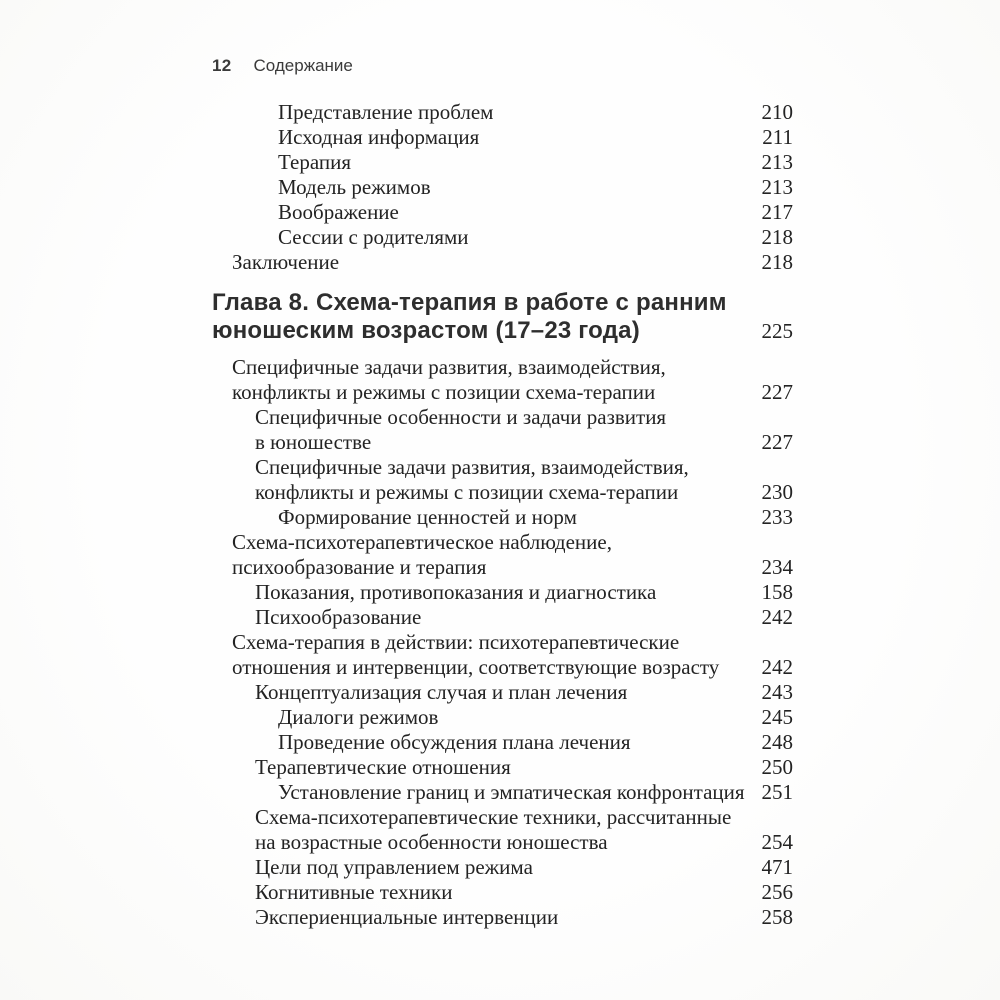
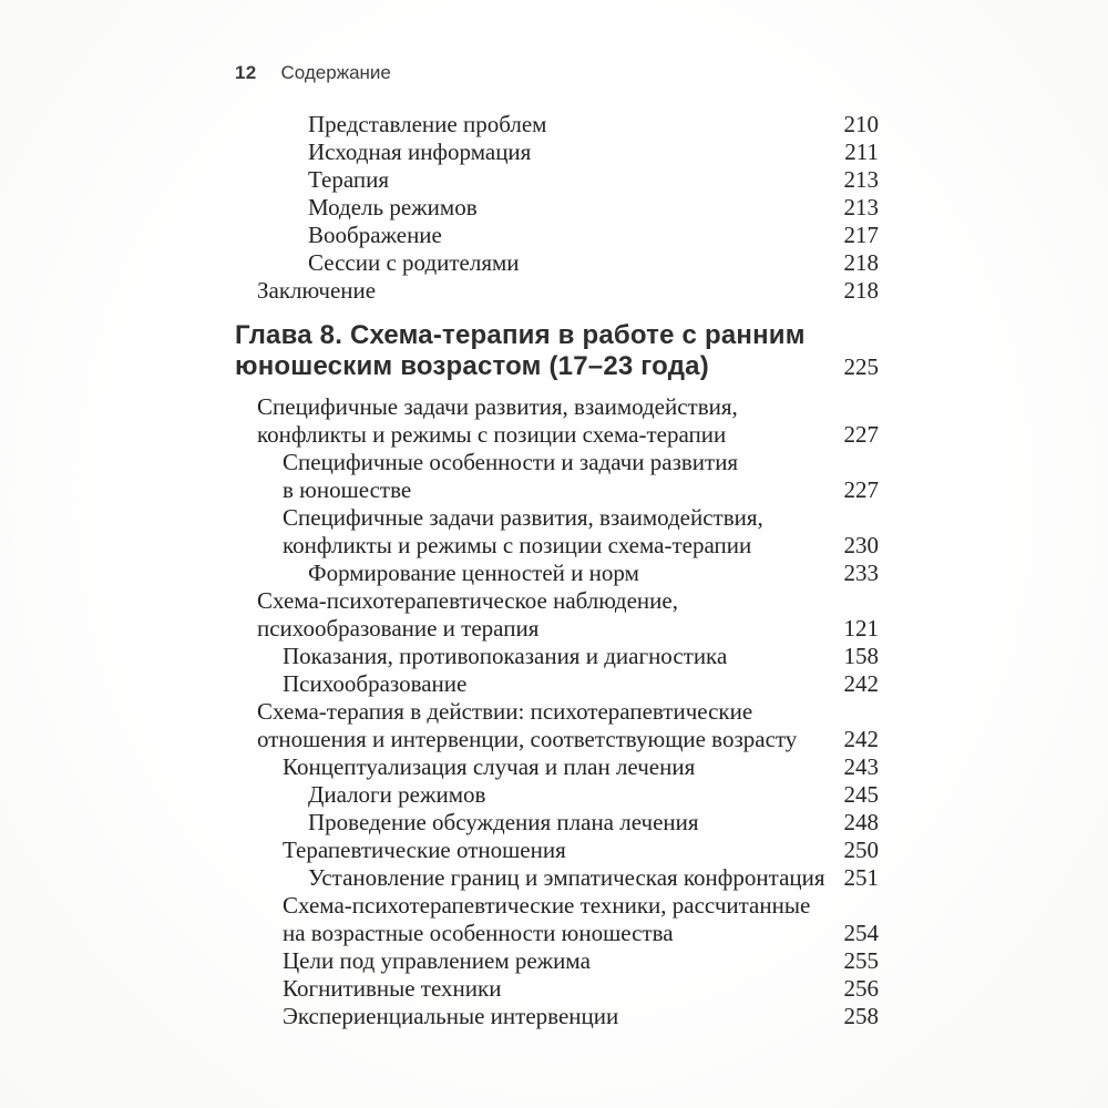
  12
  Содержание
  Представление проблем
  210
  Исходная информация
  211
  Терапия
  213
  Модель режимов
  213
  Воображение
  217
  Сессии с родителями
  218
  Заключение
  218
  Глава 8. Схема-терапия в работе с ранним
  юношеским возрастом (17–23 года)
  225
  Специфичные задачи развития, взаимодействия,
  конфликты и режимы с позиции схема-терапии
  227
  Специфичные особенности и задачи развития
  в юношестве
  227
  Специфичные задачи развития, взаимодействия,
  конфликты и режимы с позиции схема-терапии
  230
  Формирование ценностей и норм
  233
  Схема-психотерапевтическое наблюдение,
  психообразование и терапия
- 234
+ 121
  Показания, противопоказания и диагностика
  158
  Психообразование
  242
  Схема-терапия в действии: психотерапевтические
  отношения и интервенции, соответствующие возрасту
  242
  Концептуализация случая и план лечения
  243
  Диалоги режимов
  245
  Проведение обсуждения плана лечения
  248
  Терапевтические отношения
  250
  Установление границ и эмпатическая конфронтация
  251
  Схема-психотерапевтические техники, рассчитанные
  на возрастные особенности юношества
  254
  Цели под управлением режима
- 471
+ 255
  Когнитивные техники
  256
  Экспериенциальные интервенции
  258
